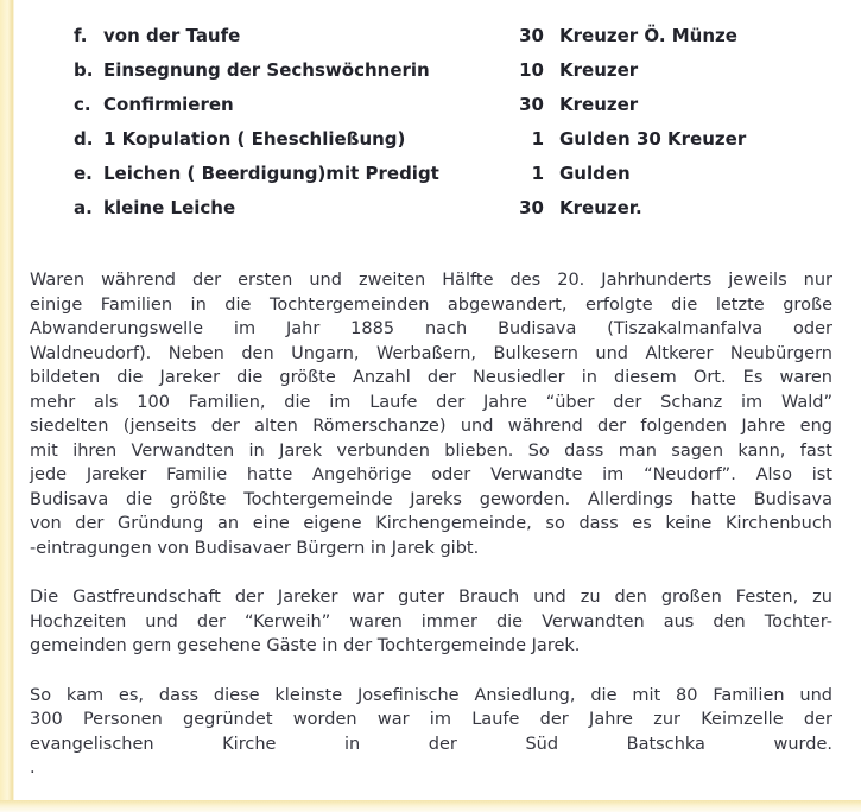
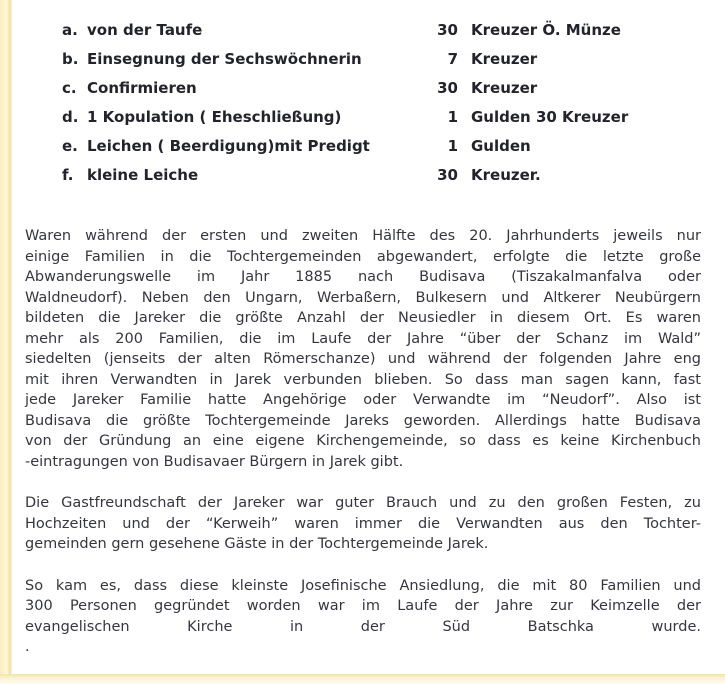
- f.
+ a.
  von der Taufe
  30
  Kreuzer Ö. Münze
  b.
  Einsegnung der Sechswöchnerin
- 10
+ 7
  Kreuzer
  c.
  Confirmieren
  30
  Kreuzer
  d.
  1 Kopulation ( Eheschließung)
  1
  Gulden 30 Kreuzer
  e.
  Leichen ( Beerdigung)mit Predigt
  1
  Gulden
- a.
+ f.
  kleine Leiche
  30
  Kreuzer.
  Waren während der ersten und zweiten Hälfte des 20. Jahrhunderts jeweils nur
  einige Familien in die Tochtergemeinden abgewandert, erfolgte die letzte große
  Abwanderungswelle im Jahr 1885 nach Budisava (Tiszakalmanfalva oder
  Waldneudorf). Neben den Ungarn, Werbaßern, Bulkesern und Altkerer Neubürgern
  bildeten die Jareker die größte Anzahl der Neusiedler in diesem Ort. Es waren
- mehr als 100 Familien, die im Laufe der Jahre “über der Schanz im Wald”
+ mehr als 200 Familien, die im Laufe der Jahre “über der Schanz im Wald”
  siedelten (jenseits der alten Römerschanze) und während der folgenden Jahre eng
  mit ihren Verwandten in Jarek verbunden blieben. So dass man sagen kann, fast
  jede Jareker Familie hatte Angehörige oder Verwandte im “Neudorf”. Also ist
  Budisava die größte Tochtergemeinde Jareks geworden. Allerdings hatte Budisava
  von der Gründung an eine eigene Kirchengemeinde, so dass es keine Kirchenbuch
  -eintragungen von Budisavaer Bürgern in Jarek gibt.
  Die Gastfreundschaft der Jareker war guter Brauch und zu den großen Festen, zu
  Hochzeiten und der “Kerweih” waren immer die Verwandten aus den Tochter-
  gemeinden gern gesehene Gäste in der Tochtergemeinde Jarek.
  So kam es, dass diese kleinste Josefinische Ansiedlung, die mit 80 Familien und
  300 Personen gegründet worden war im Laufe der Jahre zur Keimzelle der
  evangelischen Kirche in der Süd Batschka wurde.
  .
